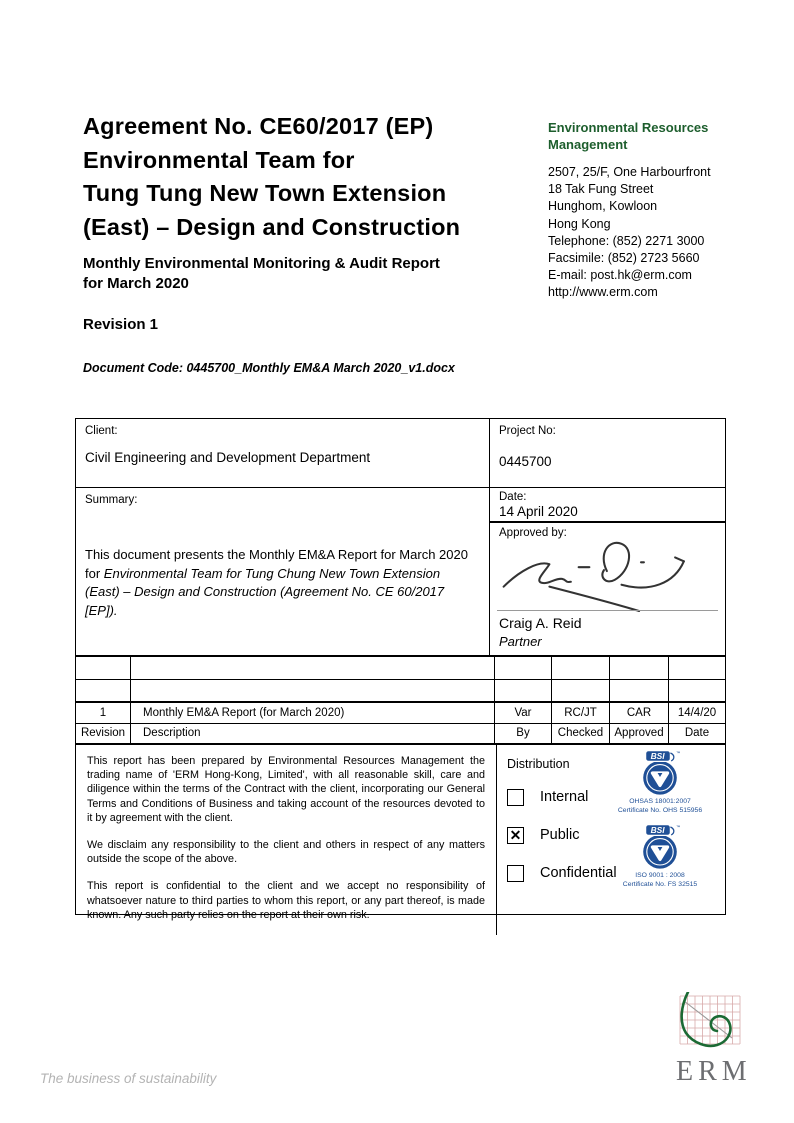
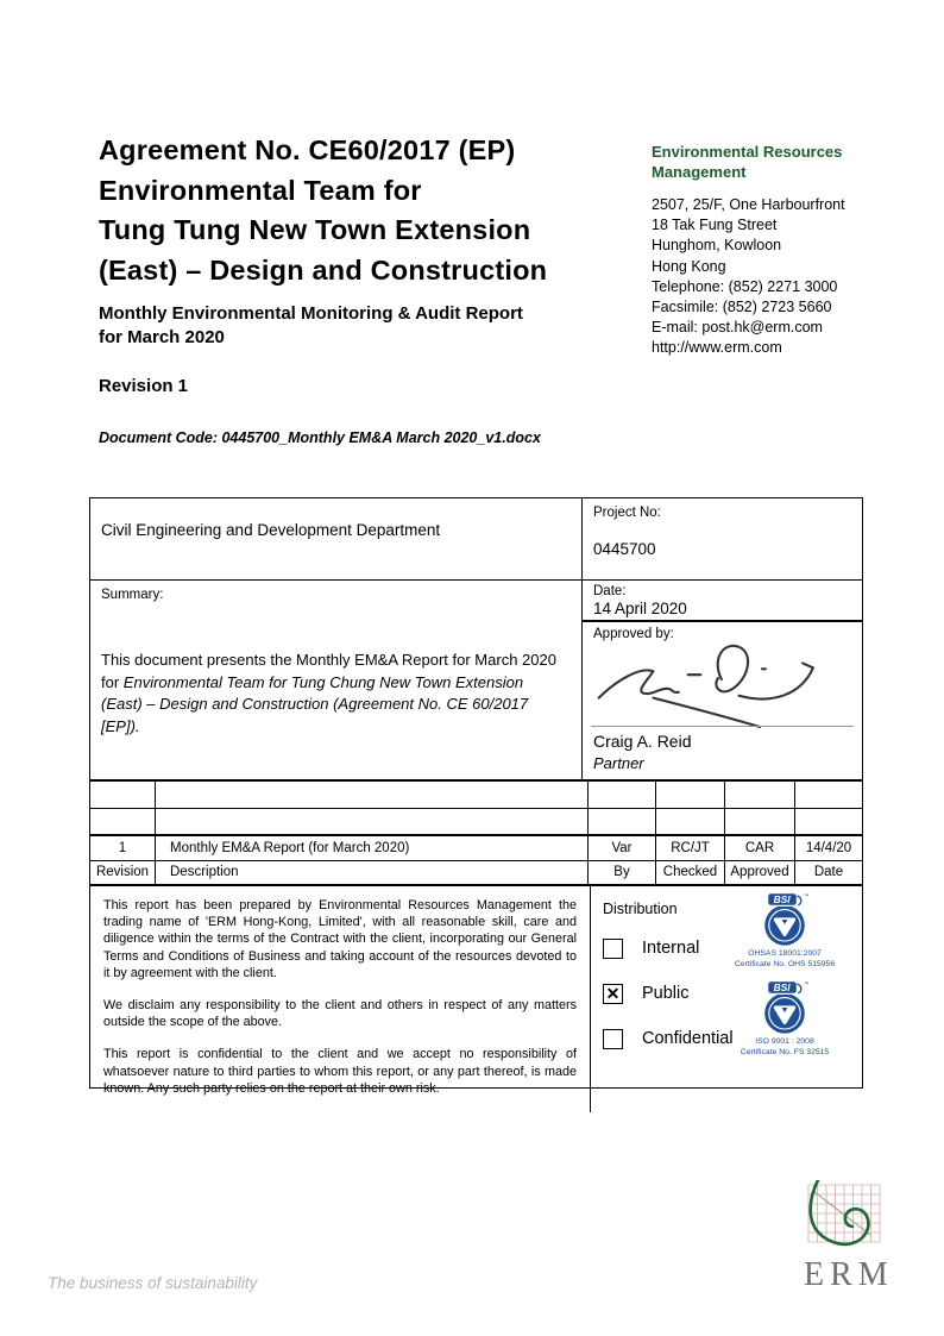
  Agreement No. CE60/2017 (EP)
  Environmental Team for
  Tung Tung New Town Extension
  (East) – Design and Construction
  Monthly Environmental Monitoring & Audit Report
  for March 2020
  Revision 1
  Document Code: 0445700_Monthly EM&A March 2020_v1.docx
  Environmental Resources
  Management
  2507, 25/F, One Harbourfront
  18 Tak Fung Street
  Hunghom, Kowloon
  Hong Kong
  Telephone: (852) 2271 3000
  Facsimile: (852) 2723 5660
  E-mail: post.hk@erm.com
  http://www.erm.com
- Client:
  Civil Engineering and Development Department
  Project No:
  0445700
  Summary:
  This document presents the Monthly EM&A Report for March 2020 for Environmental Team for Tung Chung New Town Extension (East) – Design and Construction (Agreement No. CE 60/2017 [EP]).
  Date:
  14 April 2020
  Approved by:
  Craig A. Reid
  Partner
  1
  Monthly EM&A Report (for March 2020)
  Var
  RC/JT
  CAR
  14/4/20
  Revision
  Description
  By
  Checked
  Approved
  Date
  This report has been prepared by Environmental Resources Management the trading name of 'ERM Hong-Kong, Limited', with all reasonable skill, care and diligence within the terms of the Contract with the client, incorporating our General Terms and Conditions of Business and taking account of the resources devoted to it by agreement with the client.
  We disclaim any responsibility to the client and others in respect of any matters outside the scope of the above.
  This report is confidential to the client and we accept no responsibility of whatsoever nature to third parties to whom this report, or any part thereof, is made known. Any such party relies on the report at their own risk.
  Distribution
  Internal
  ✕
  Public
  Confidential
  BSI
  BSI
  The business of sustainability
  ERM
